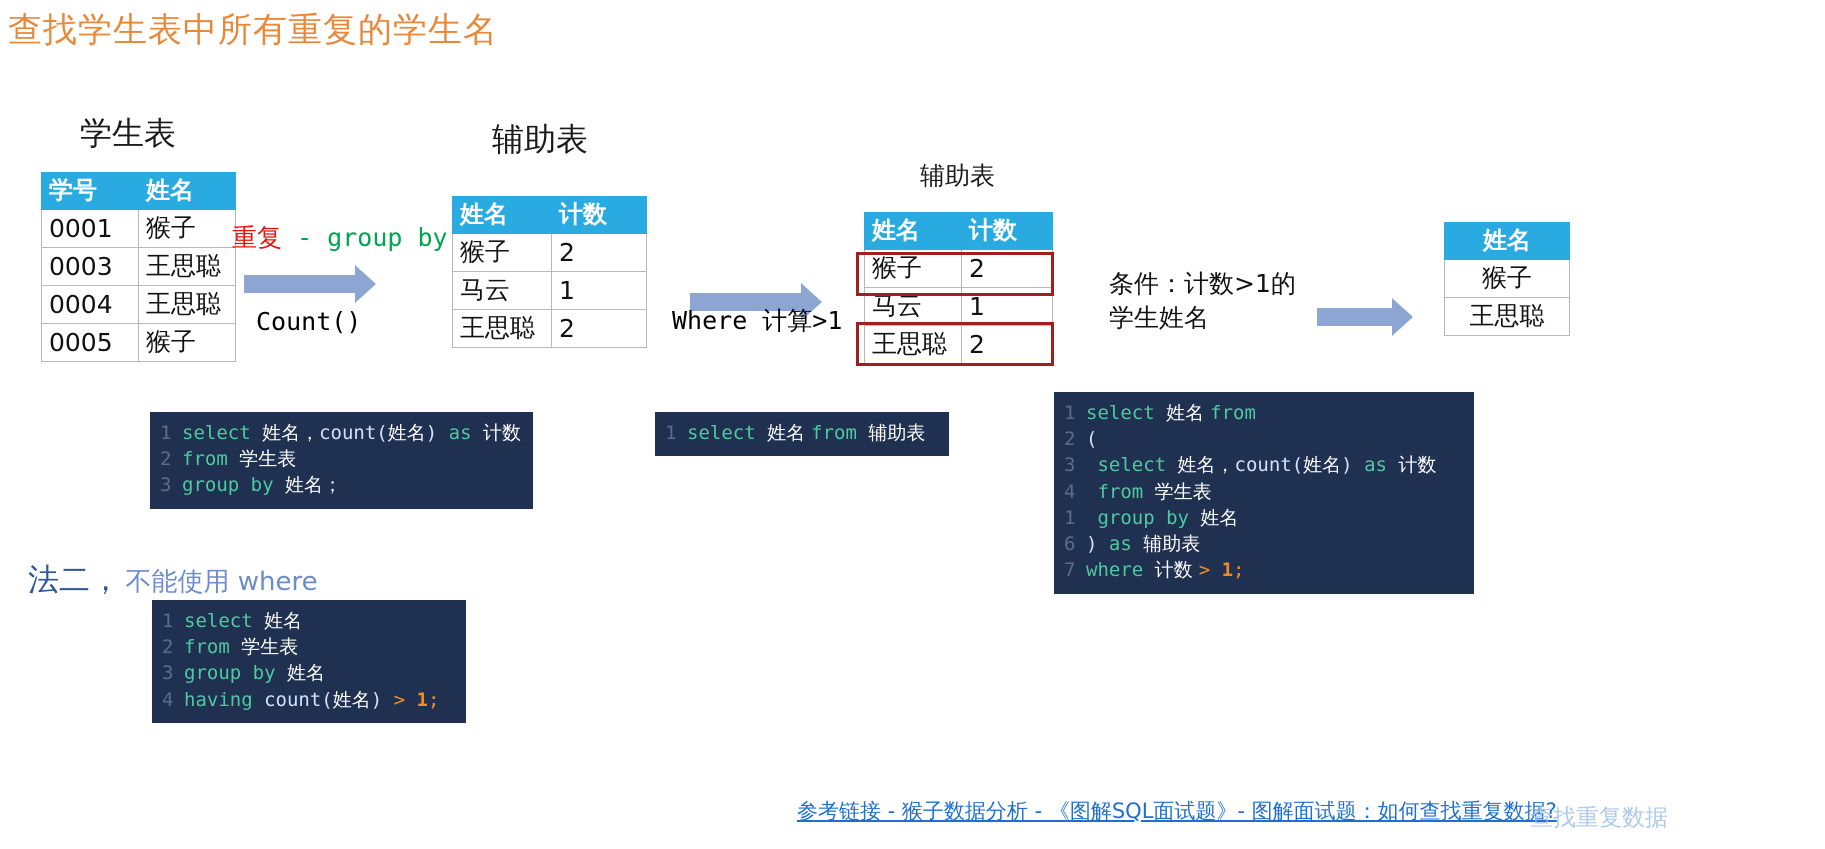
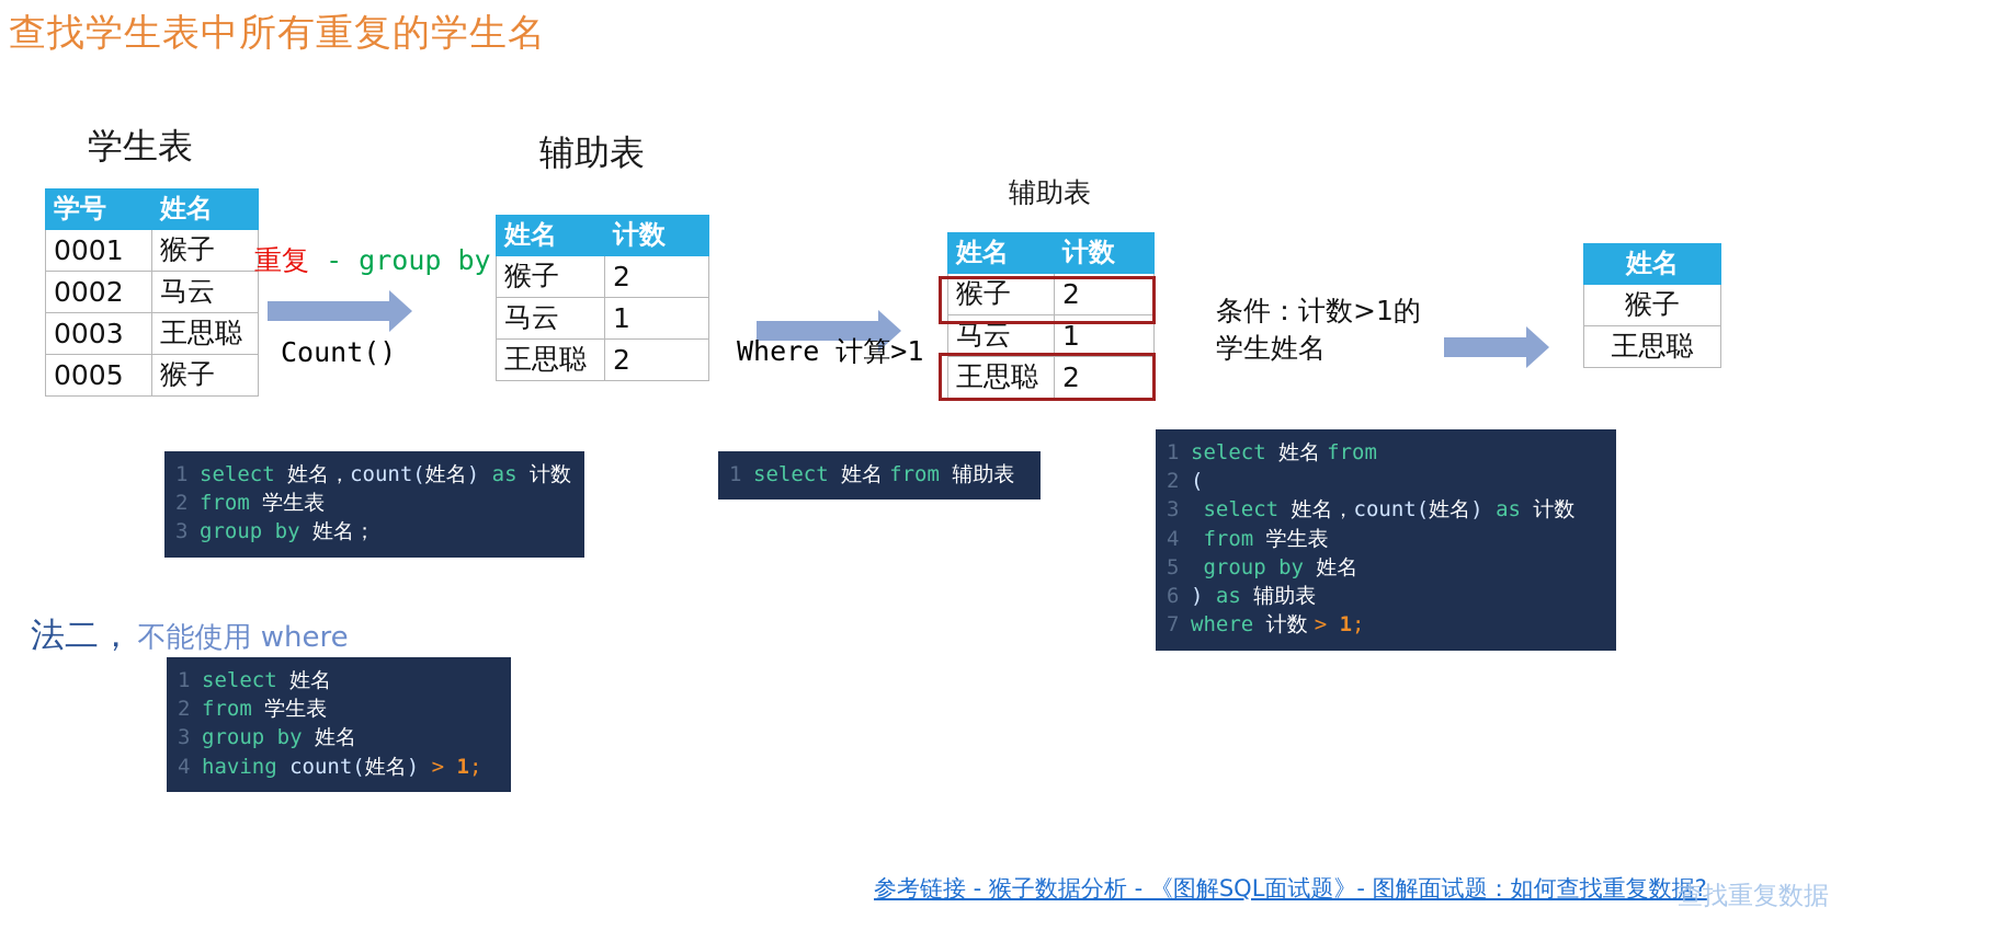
  查找学生表中所有重复的学生名
  学生表
  学号	姓名
  0001	猴子
+ 0002	马云
  0003	王思聪
- 0004	王思聪
  0005	猴子
  重复 - group by
  Count()
  辅助表
  姓名	计数
  猴子	2
  马云	1
  王思聪	2
  Where 计算>1
  辅助表
  姓名	计数
  猴子	2
  马云	1
  王思聪	2
  条件：计数>1的
  学生姓名
  姓名
  猴子
  王思聪
  1 select 姓名，count(姓名) as 计数
  2 from 学生表
  3 group by 姓名；
  1 select 姓名 from 辅助表
  1 select 姓名 from
  2 (
  3 select 姓名，count(姓名) as 计数
  4 from 学生表
- 1 group by 姓名
+ 5 group by 姓名
  6 ) as 辅助表
  7 where 计数 > 1;
  法二， 不能使用 where
  1 select 姓名
  2 from 学生表
  3 group by 姓名
  4 having count(姓名) > 1;
  参考链接 - 猴子数据分析 - 《图解SQL面试题》- 图解面试题：如何查找重复数据?
  查找重复数据
